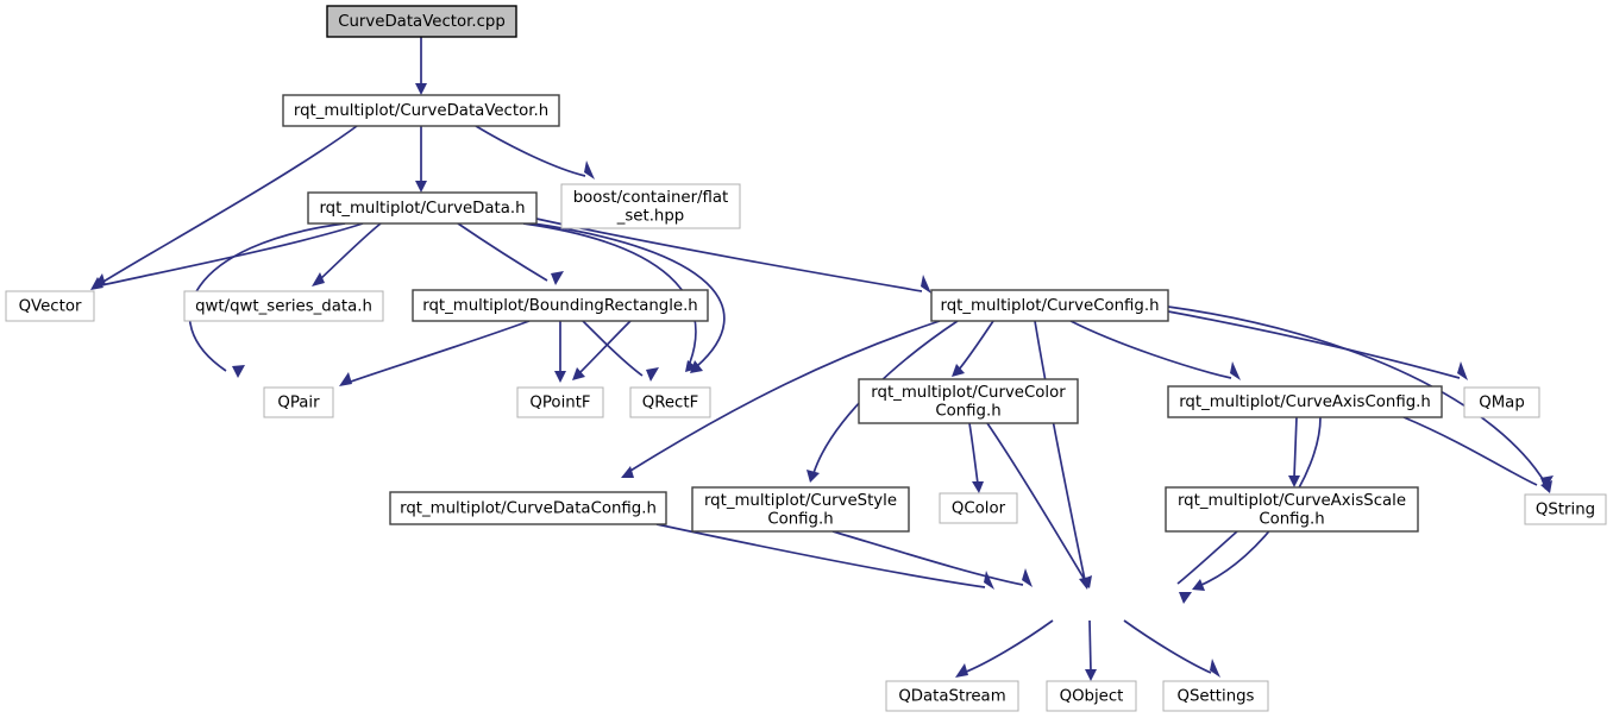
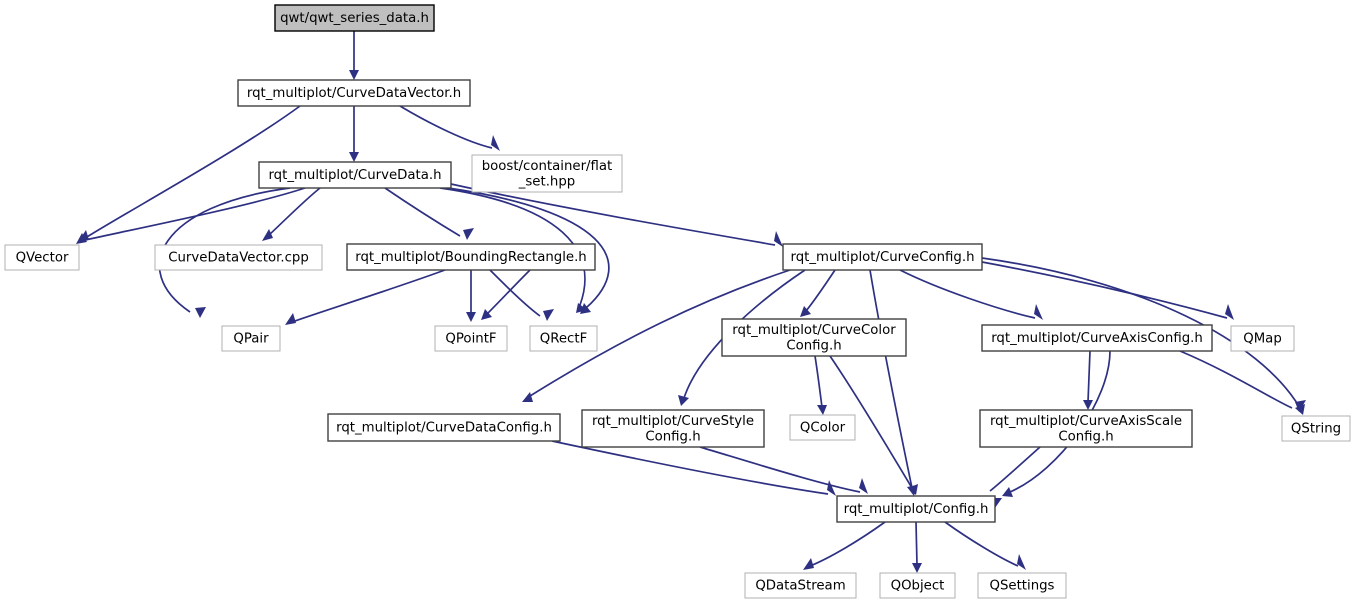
- CurveDataVector.cpp
+ qwt/qwt_series_data.h
  rqt_multiplot/CurveDataVector.h
  rqt_multiplot/CurveData.h
  boost/container/flat
  _set.hpp
  QVector
- qwt/qwt_series_data.h
+ CurveDataVector.cpp
  rqt_multiplot/BoundingRectangle.h
  rqt_multiplot/CurveConfig.h
  QPair
  QPointF
  QRectF
  rqt_multiplot/CurveColor
  Config.h
  rqt_multiplot/CurveAxisConfig.h
  QMap
  rqt_multiplot/CurveDataConfig.h
  rqt_multiplot/CurveStyle
  Config.h
  QColor
  rqt_multiplot/CurveAxisScale
  Config.h
  QString
+ rqt_multiplot/Config.h
  QDataStream
  QObject
  QSettings
